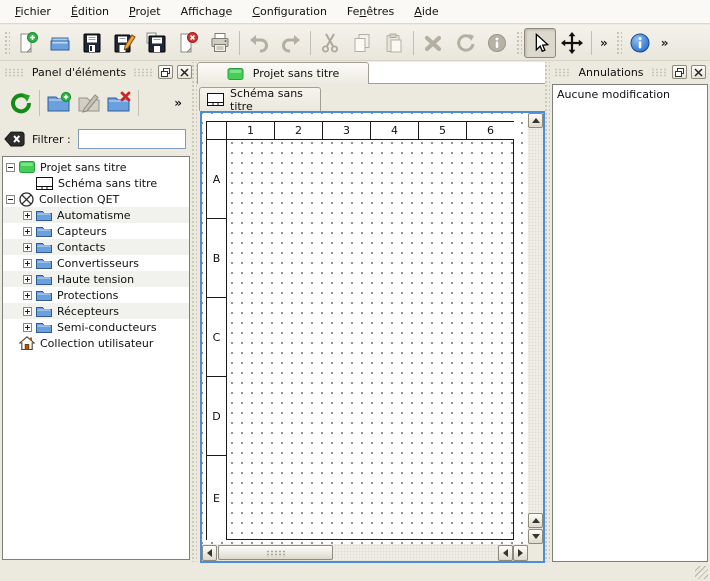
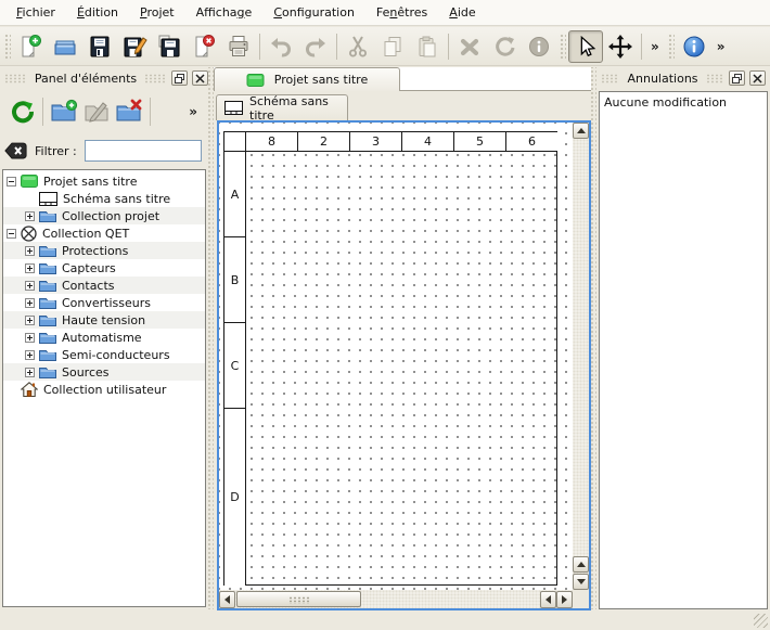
  Fichier
  Édition
  Projet
  Affichage
  Configuration
  Fenêtres
  Aide
  »
  »
  Panel d'éléments
  »
  Filtrer :
  Projet sans titre
  Schéma sans titre
+ Collection projet
  Collection QET
- Automatisme
+ Protections
  Capteurs
  Contacts
  Convertisseurs
  Haute tension
- Protections
+ Automatisme
- Récepteurs
  Semi-conducteurs
+ Sources
  Collection utilisateur
  Projet sans titre
  Schéma sans titre
- 1
+ 8
  2
  3
  4
  5
  6
  A
  B
  C
  D
- E
  Annulations
  Aucune modification
